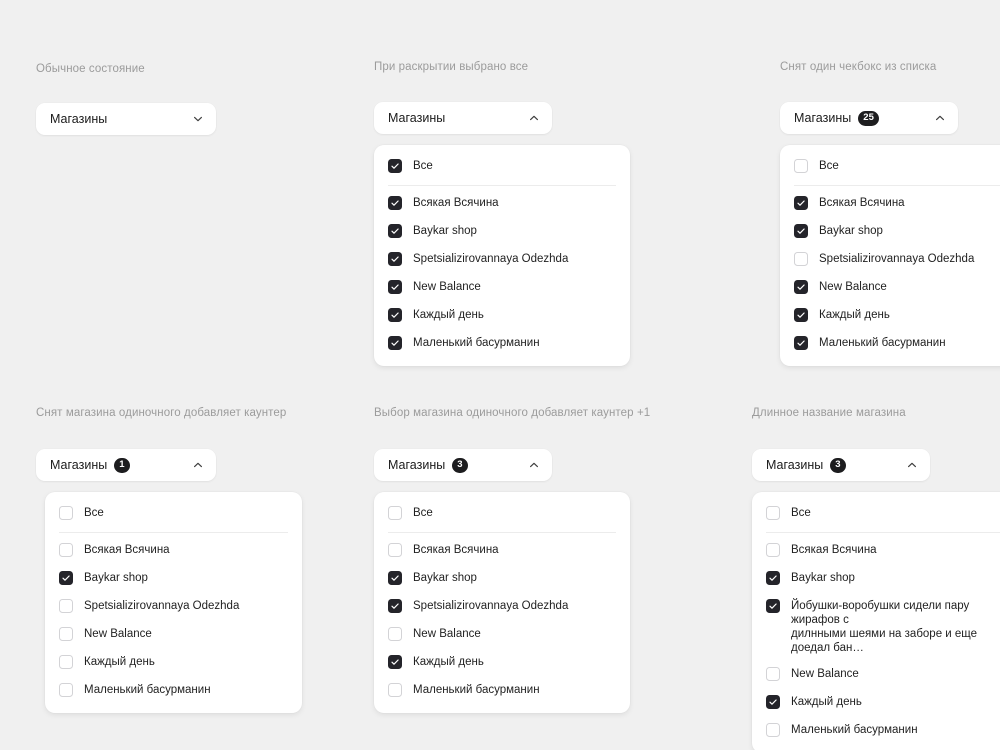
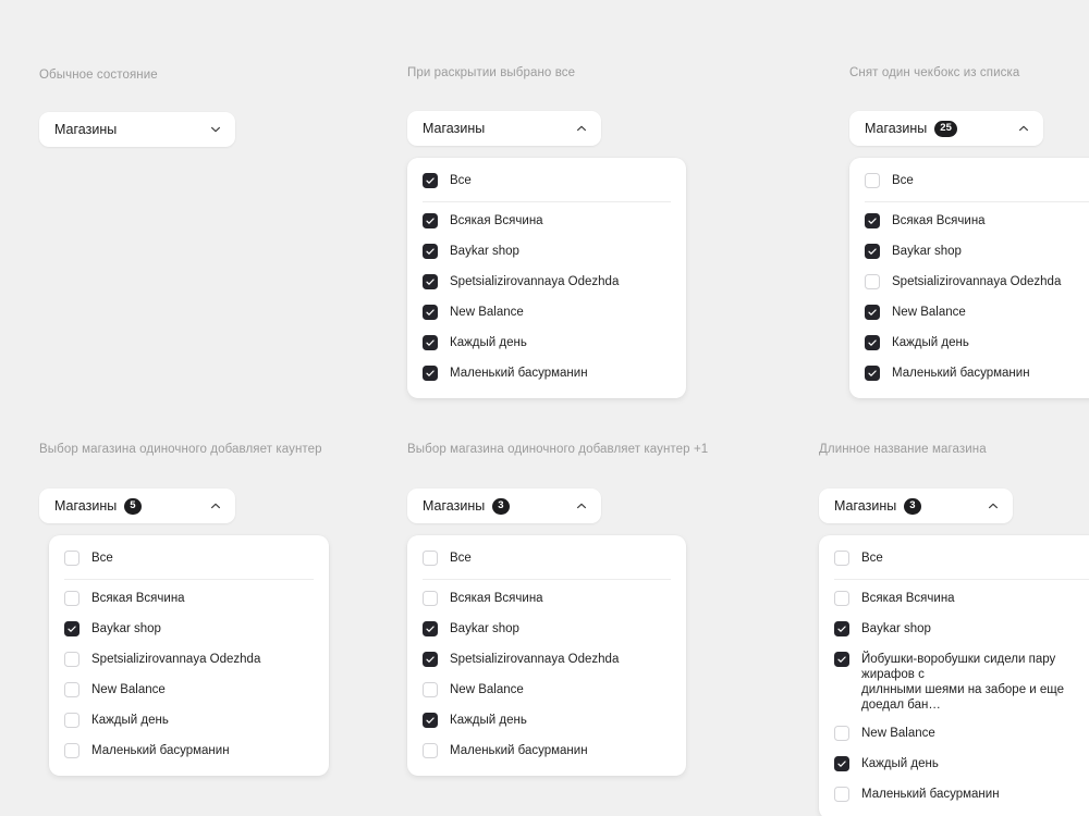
  Обычное состояние
  Магазины
  При раскрытии выбрано все
  Магазины
  Все
  Всякая Всячина
  Baykar shop
  Spetsializirovannaya Odezhda
  New Balance
  Каждый день
  Маленький басурманин
  Снят один чекбокс из списка
  Магазины
  25
  Все
  Всякая Всячина
  Baykar shop
  Spetsializirovannaya Odezhda
  New Balance
  Каждый день
  Маленький басурманин
- Снят магазина одиночного добавляет каунтер
+ Выбор магазина одиночного добавляет каунтер
  Магазины
- 1
+ 5
  Все
  Всякая Всячина
  Baykar shop
  Spetsializirovannaya Odezhda
  New Balance
  Каждый день
  Маленький басурманин
  Выбор магазина одиночного добавляет каунтер +1
  Магазины
  3
  Все
  Всякая Всячина
  Baykar shop
  Spetsializirovannaya Odezhda
  New Balance
  Каждый день
  Маленький басурманин
  Длинное название магазина
  Магазины
  3
  Все
  Всякая Всячина
  Baykar shop
  Йобушки-воробушки сидели пару жирафов с
  дилнными шеями на заборе и еще доедал бан…
  New Balance
  Каждый день
  Маленький басурманин
